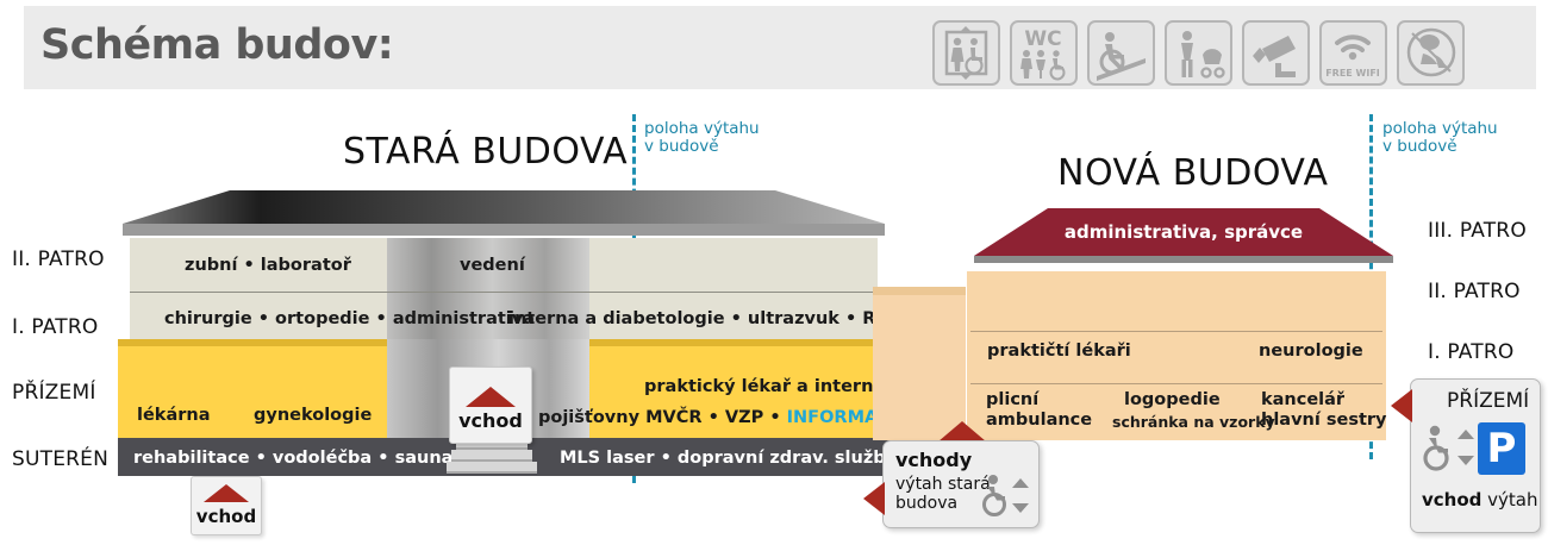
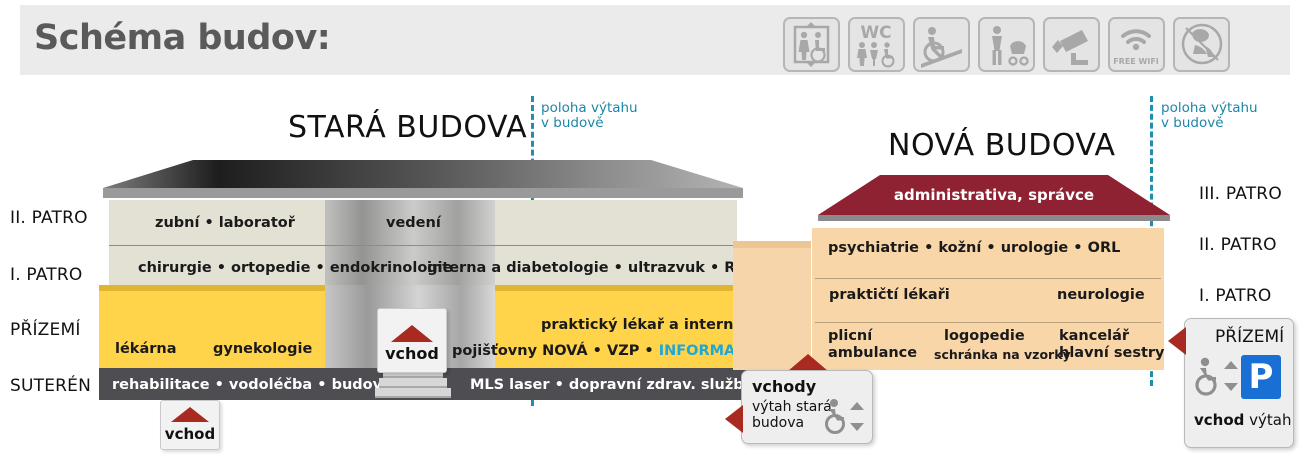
  Schéma budov:
  WC
  FREE WIFI
  poloha výtahu
  v budově
  poloha výtahu
  v budově
  STARÁ BUDOVA
  NOVÁ BUDOVA
  zubní • laboratoř
  vedení
- chirurgie • ortopedie • administrativa
+ chirurgie • ortopedie • endokrinologie
  interna a diabetologie • ultrazvuk • R
  lékárna
  gynekologie
  praktický lékař a intern
- pojišťovny MVČR • VZP • INFORMA
+ pojišťovny NOVÁ • VZP • INFORMA
- rehabilitace • vodoléčba • sauna
+ rehabilitace • vodoléčba • budov
  MLS laser • dopravní zdrav. služb
  vchod
  vchod
  II. PATRO
  I. PATRO
  PŘÍZEMÍ
  SUTERÉN
  administrativa, správce
+ psychiatrie • kožní • urologie • ORL
  praktičtí lékaři
  neurologie
  plicní
  ambulance
  logopedie
  schránka na vzorky
  kancelář
  hlavní sestry
  III. PATRO
  II. PATRO
  I. PATRO
  vchody
  výtah stará
  budova
  PŘÍZEMÍ
  P
  vchod výtah
